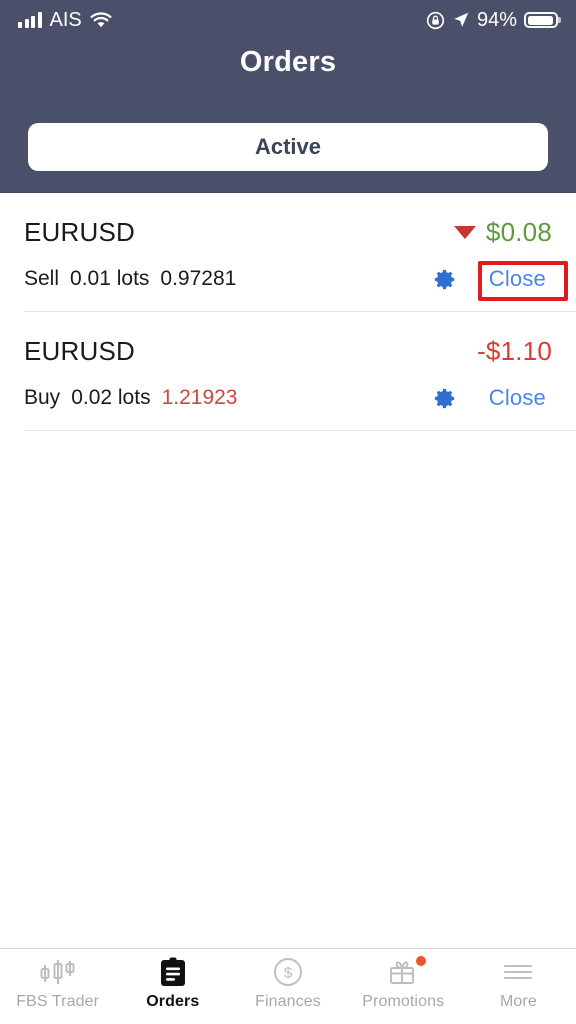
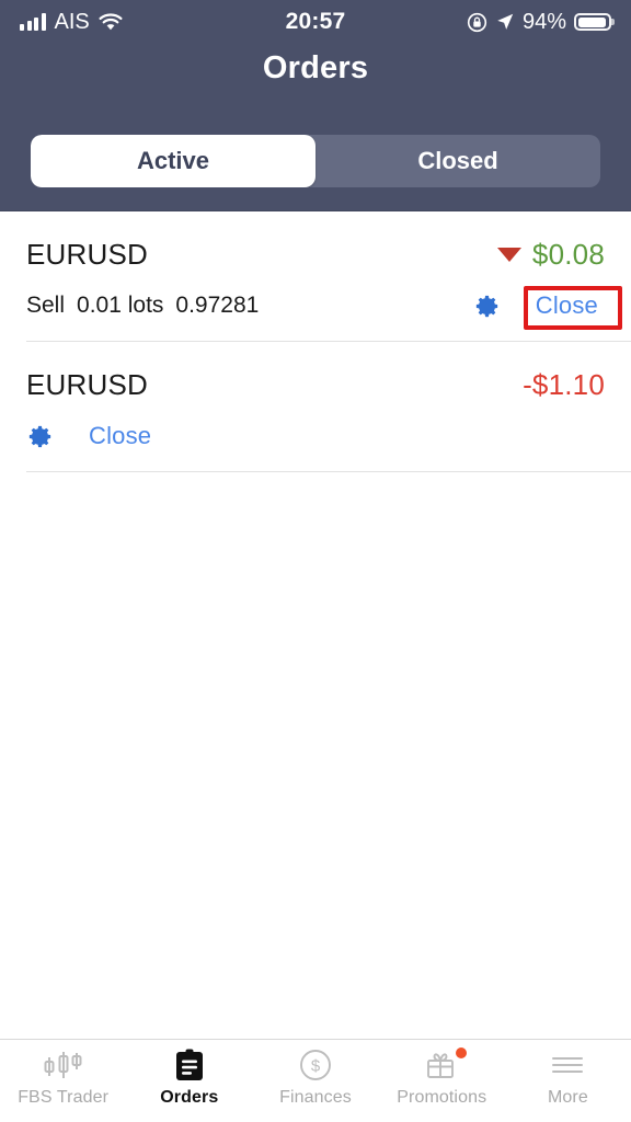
  AIS
+ 20:57
  94%
  Orders
  Active
+ Closed
  EURUSD
  $0.08
  Sell
  0.01 lots
  0.97281
  Close
  EURUSD
  -$1.10
- Buy
- 0.02 lots
- 1.21923
  Close
  FBS Trader
  Orders
  $
  Finances
  Promotions
  More
